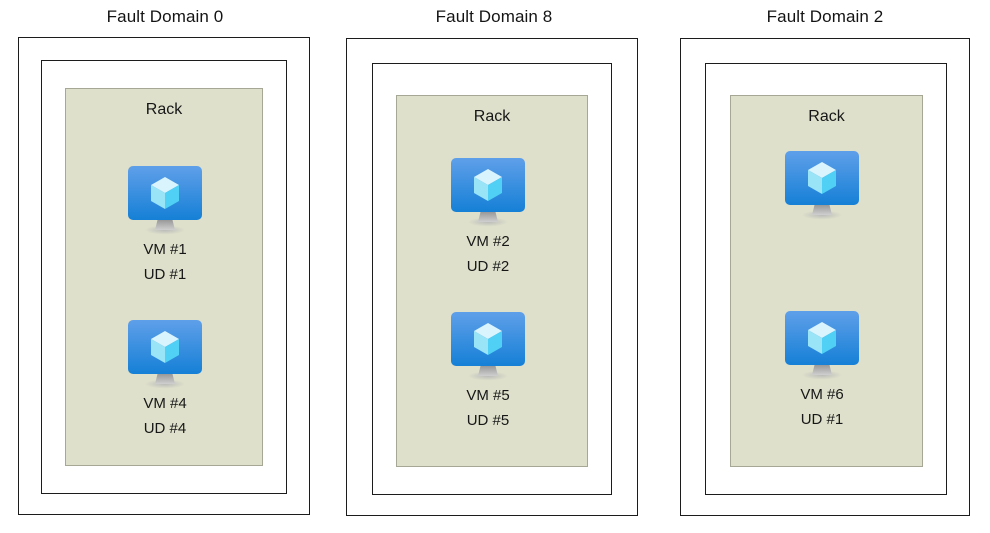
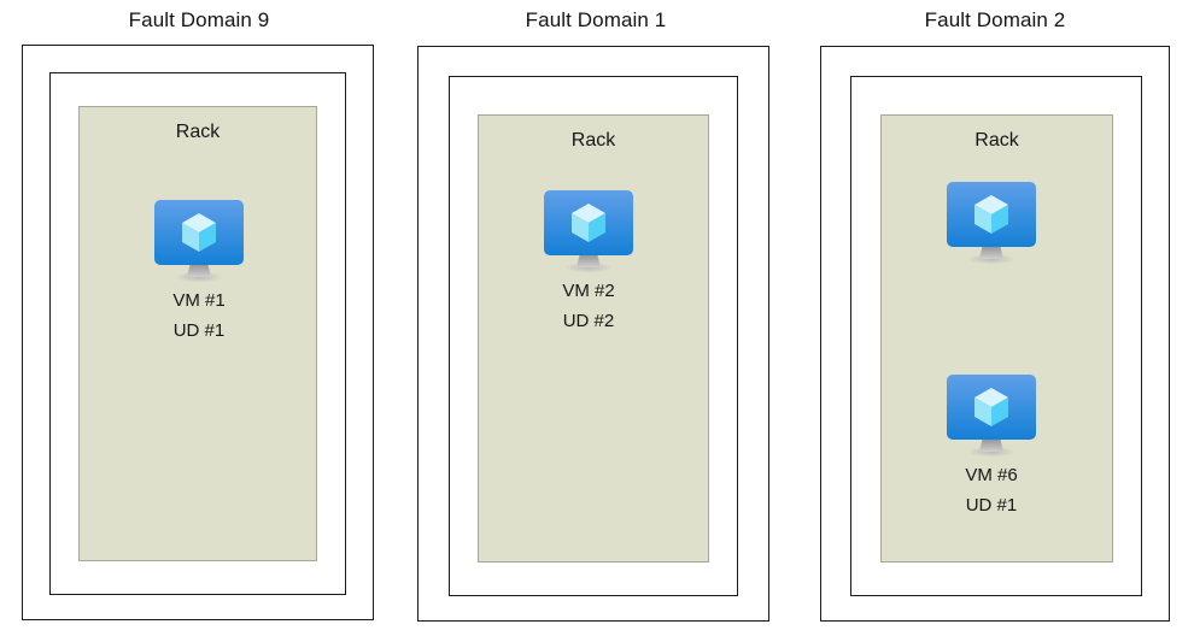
- Fault Domain 0
+ Fault Domain 9
  Rack
  VM #1
  UD #1
- VM #4
- UD #4
- Fault Domain 8
+ Fault Domain 1
  Rack
  VM #2
  UD #2
- VM #5
- UD #5
  Fault Domain 2
  Rack
  VM #6
  UD #1
